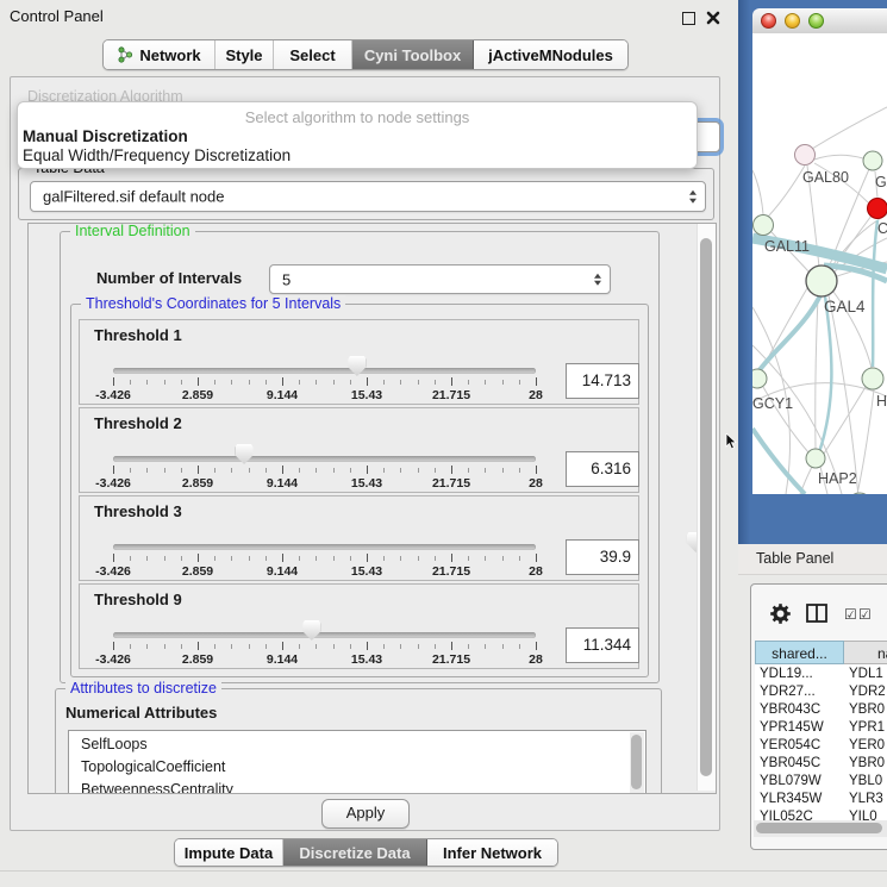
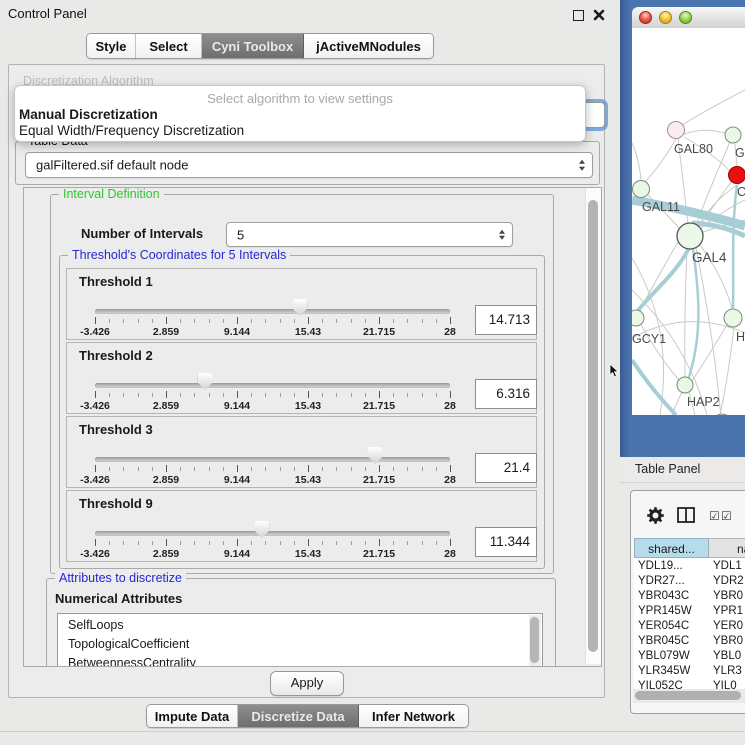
  Control Panel
- Network
  Style
  Select
  Cyni Toolbox
  jActiveMNodules
  Discretization Algorithm
- Select algorithm to node settings
+ Select algorithm to view settings
  Manual Discretization
  Equal Width/Frequency Discretization
  galFiltered.sif default node
  Interval Definition
  Number of Intervals
  5
  Threshold's Coordinates for 5 Intervals
  Threshold 1
  -3.426
  2.859
  9.144
  15.43
  21.715
  28
  14.713
  Threshold 2
  -3.426
  2.859
  9.144
  15.43
  21.715
  28
  6.316
  Threshold 3
  -3.426
  2.859
  9.144
  15.43
  21.715
  28
- 39.9
+ 21.4
  Threshold 9
  -3.426
  2.859
  9.144
  15.43
  21.715
  28
  11.344
  Attributes to discretize
  Numerical Attributes
  SelfLoops
  TopologicalCoefficient
  BetweennessCentrality
  Apply
  Impute Data
  Discretize Data
  Infer Network
  GAL80
  C
  GAL11
  GAL4
  GCY1
  H
  HAP2
  Table Panel
  ☑
  ☑
  shared...
  YDL19...
  YDL1
  YDR27...
  YDR2
  YBR043C
  YBR0
  YPR145W
  YPR1
  YER054C
  YER0
  YBR045C
  YBR0
  YBL079W
  YBL0
  YLR345W
  YLR3
  YIL052C
  YIL0
